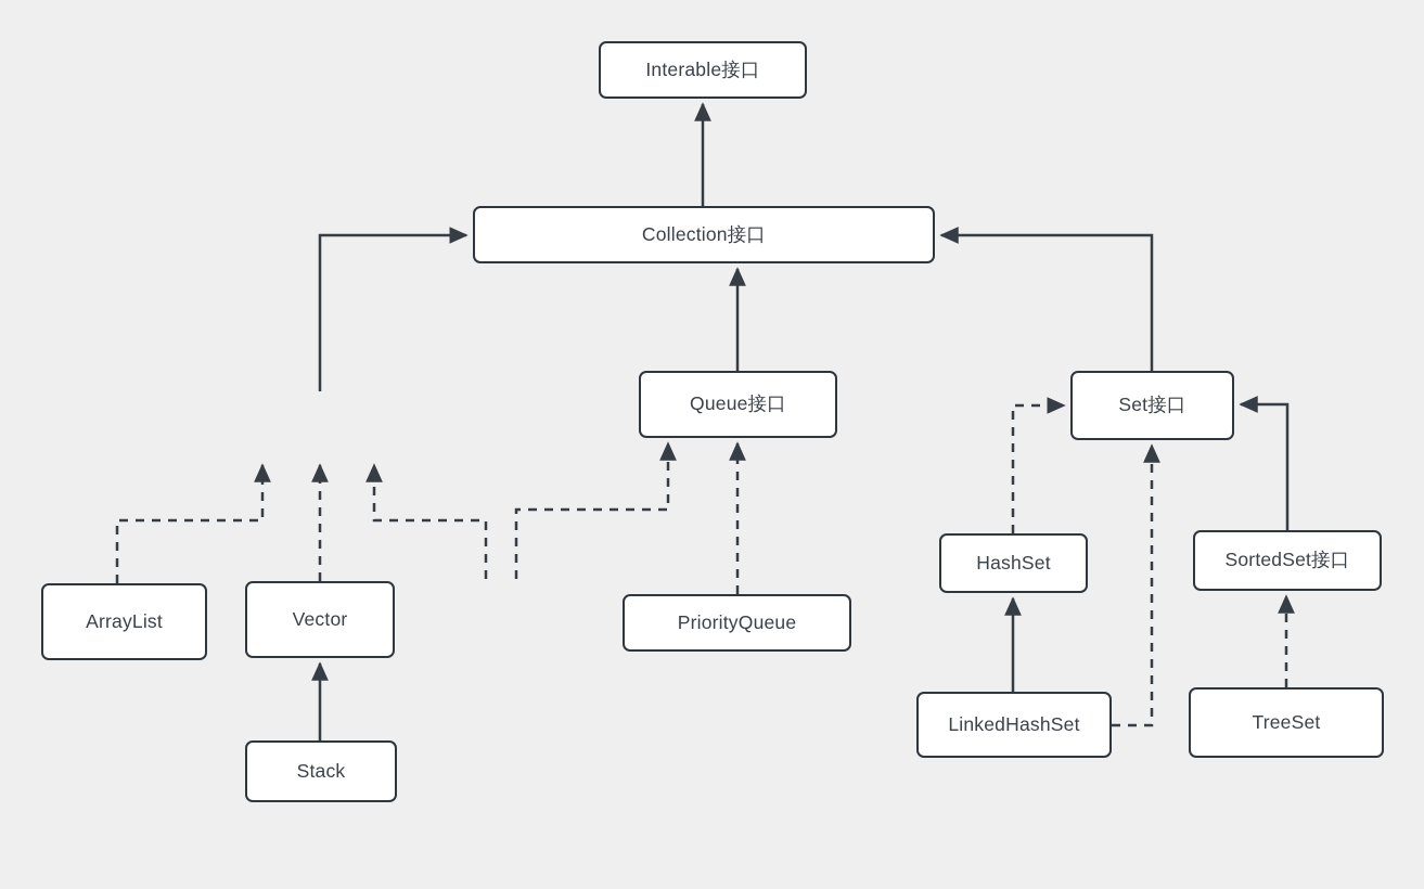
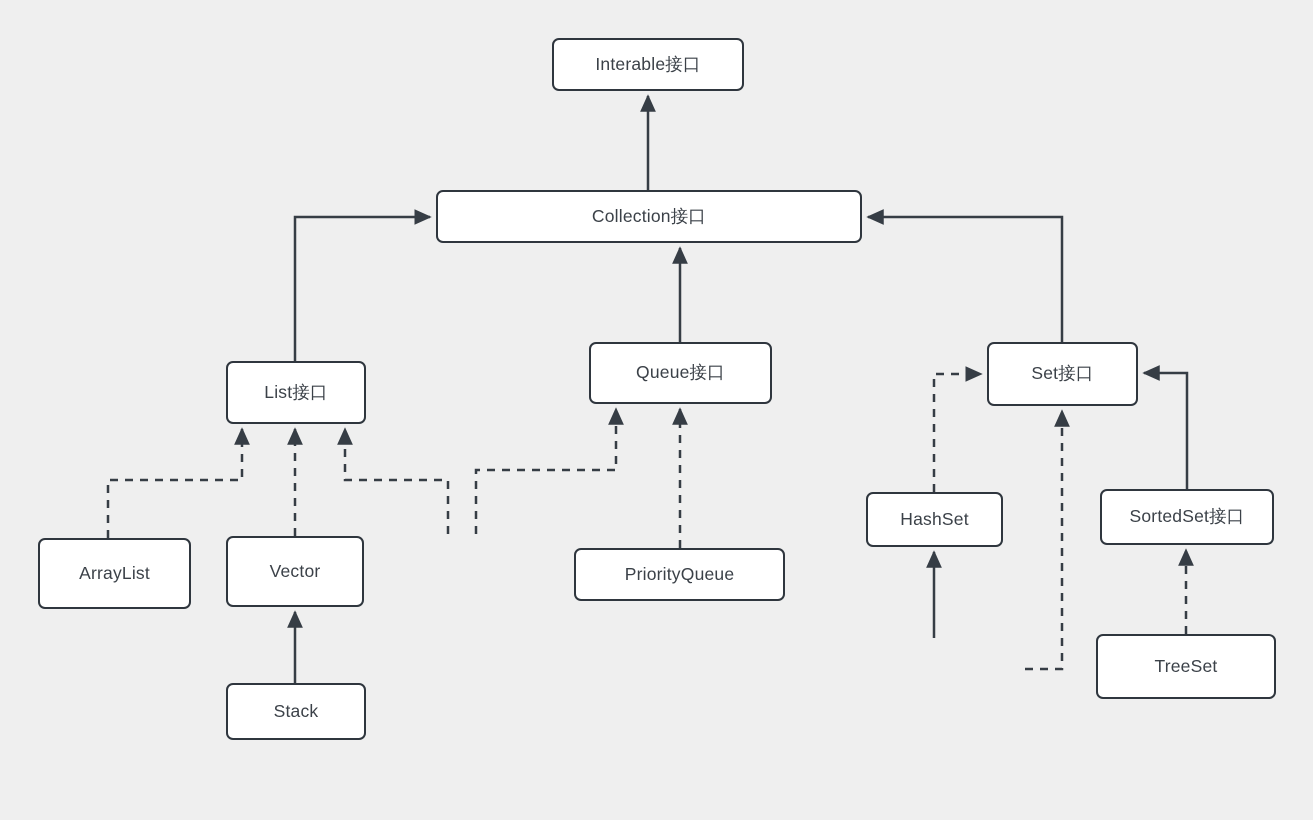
  Interable接口
  Collection接口
+ List接口
  Queue接口
  Set接口
  ArrayList
  Vector
  PriorityQueue
  Stack
  HashSet
  SortedSet接口
- LinkedHashSet
  TreeSet
